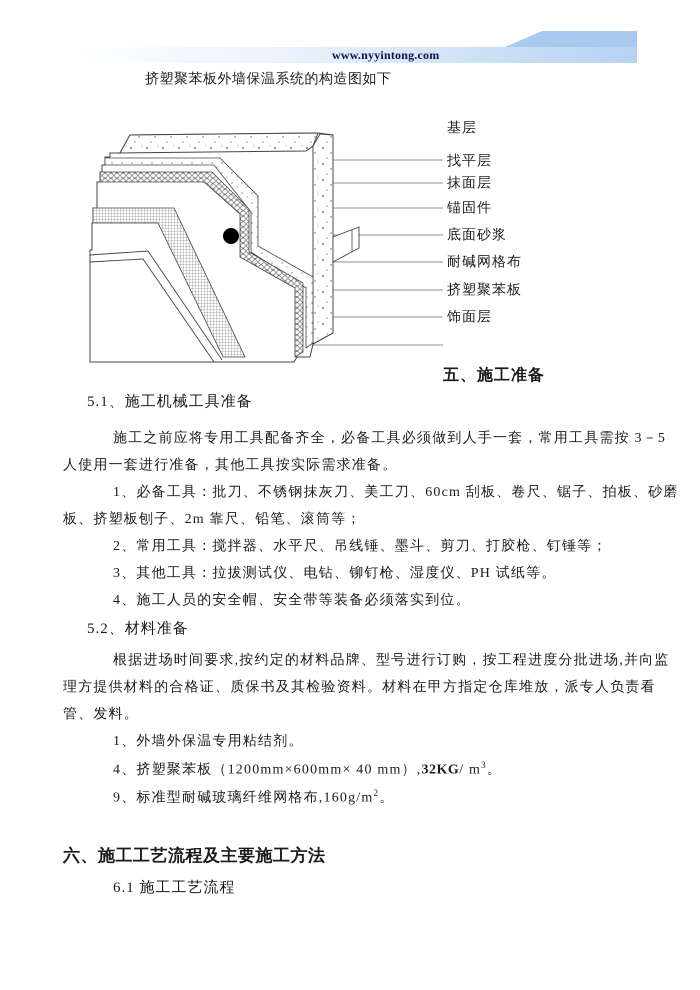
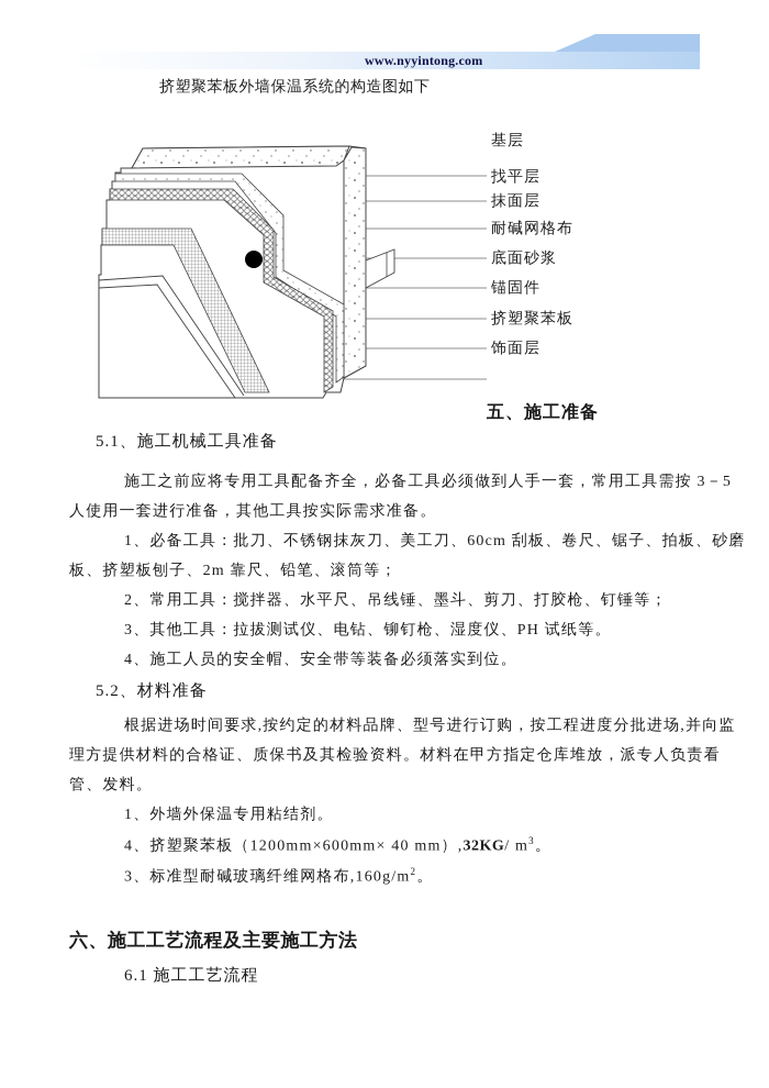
  www.nyyintong.com
  挤塑聚苯板外墙保温系统的构造图如下
  基层
  找平层
  抹面层
- 锚固件
+ 耐碱网格布
  底面砂浆
- 耐碱网格布
+ 锚固件
  挤塑聚苯板
  饰面层
  五、施工准备
  5.1、施工机械工具准备
  施工之前应将专用工具配备齐全，必备工具必须做到人手一套，常用工具需按 3－5
  人使用一套进行准备，其他工具按实际需求准备。
  1、必备工具：批刀、不锈钢抹灰刀、美工刀、60cm 刮板、卷尺、锯子、拍板、砂磨
  板、挤塑板刨子、2m 靠尺、铅笔、滚筒等；
  2、常用工具：搅拌器、水平尺、吊线锤、墨斗、剪刀、打胶枪、钉锤等；
  3、其他工具：拉拔测试仪、电钻、铆钉枪、湿度仪、PH 试纸等。
  4、施工人员的安全帽、安全带等装备必须落实到位。
  5.2、材料准备
  根据进场时间要求,按约定的材料品牌、型号进行订购，按工程进度分批进场,并向监
  理方提供材料的合格证、质保书及其检验资料。材料在甲方指定仓库堆放，派专人负责看
  管、发料。
  1、外墙外保温专用粘结剂。
  4、挤塑聚苯板（1200mm×600mm× 40 mm）,32KG/ m3。
- 9、标准型耐碱玻璃纤维网格布,160g/m2。
+ 3、标准型耐碱玻璃纤维网格布,160g/m2。
  六、施工工艺流程及主要施工方法
  6.1 施工工艺流程
